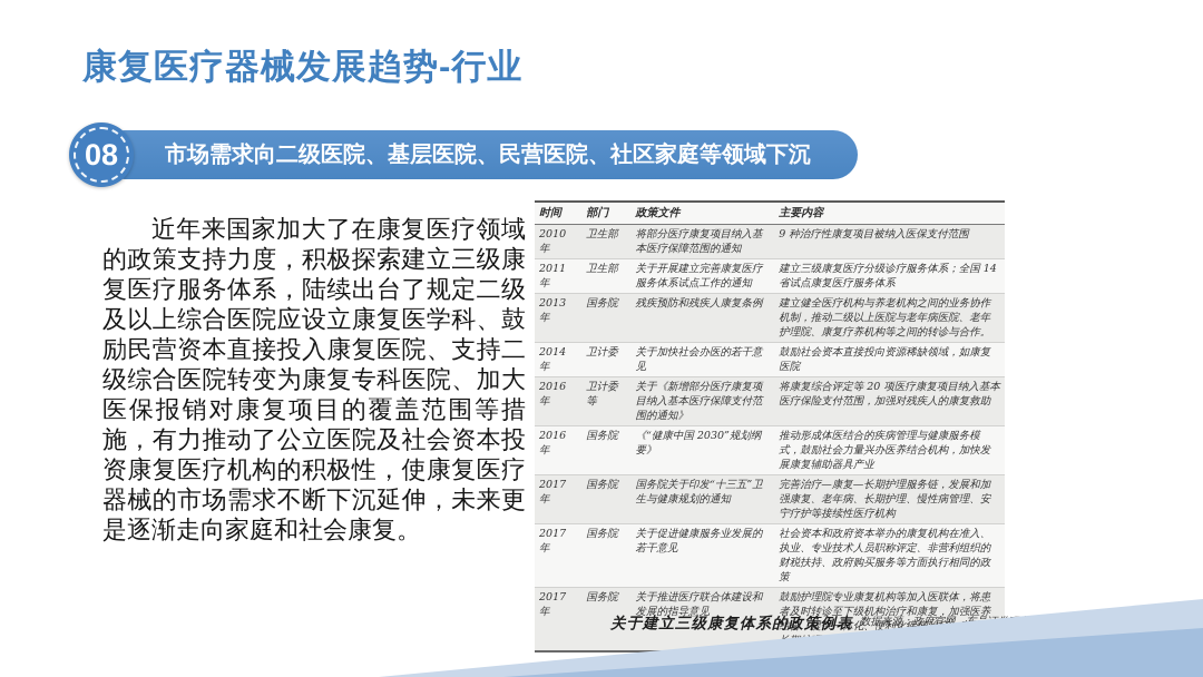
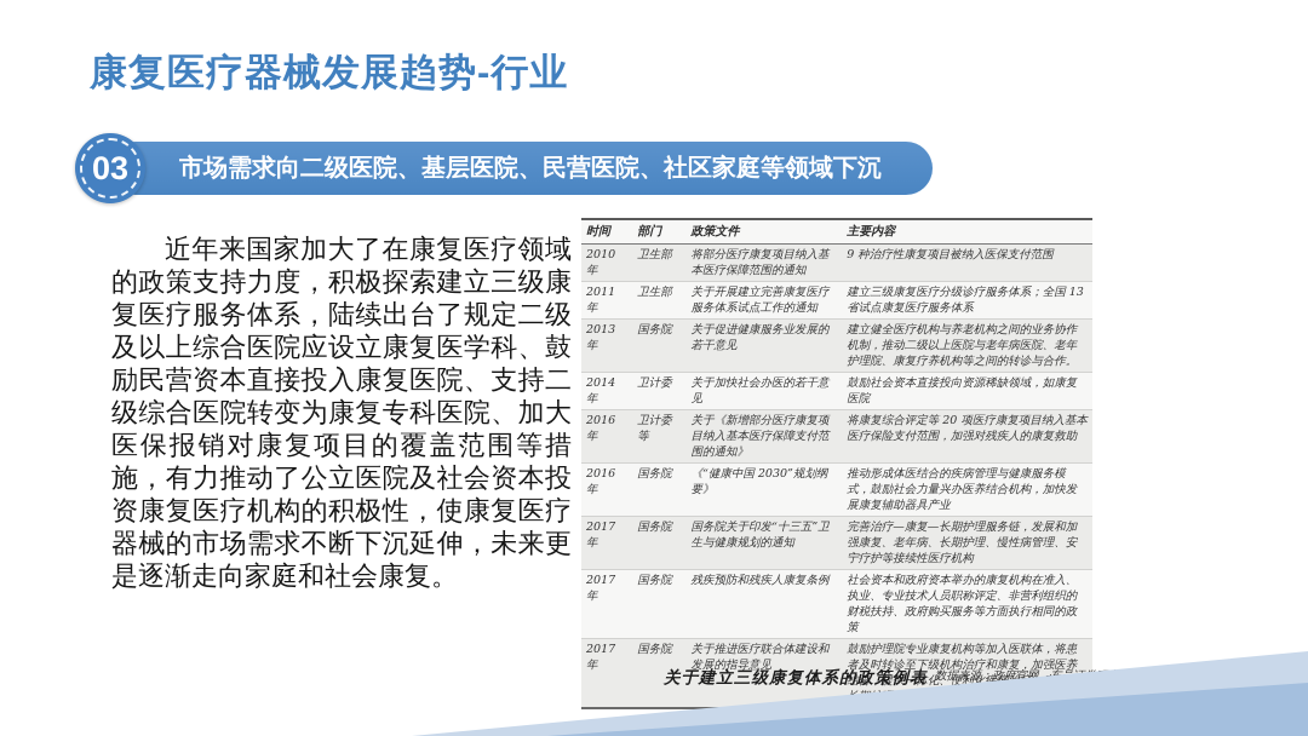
  康复医疗器械发展趋势-行业
  市场需求向二级医院、基层医院、民营医院、社区家庭等领域下沉
- 08
+ 03
  近年来国家加大了在康复医疗领域的政策支持力度，积极探索建立三级康复医疗服务体系，陆续出台了规定二级及以上综合医院应设立康复医学科、鼓励民营资本直接投入康复医院、支持二级综合医院转变为康复专科医院、加大医保报销对康复项目的覆盖范围等措施，有力推动了公立医院及社会资本投资康复医疗机构的积极性，使康复医疗器械的市场需求不断下沉延伸，未来更是逐渐走向家庭和社会康复。
  时间	部门	政策文件	主要内容
  2010 年	卫生部	将部分医疗康复项目纳入基本医疗保障范围的通知	9 种治疗性康复项目被纳入医保支付范围
- 2011 年	卫生部	关于开展建立完善康复医疗服务体系试点工作的通知	建立三级康复医疗分级诊疗服务体系；全国 14 省试点康复医疗服务体系
+ 2011 年	卫生部	关于开展建立完善康复医疗服务体系试点工作的通知	建立三级康复医疗分级诊疗服务体系；全国 13 省试点康复医疗服务体系
- 2013 年	国务院	残疾预防和残疾人康复条例	建立健全医疗机构与养老机构之间的业务协作机制，推动二级以上医院与老年病医院、老年护理院、康复疗养机构等之间的转诊与合作。
+ 2013 年	国务院	关于促进健康服务业发展的若干意见	建立健全医疗机构与养老机构之间的业务协作机制，推动二级以上医院与老年病医院、老年护理院、康复疗养机构等之间的转诊与合作。
  2014 年	卫计委	关于加快社会办医的若干意见	鼓励社会资本直接投向资源稀缺领域，如康复医院
  2016 年	卫计委等	关于《新增部分医疗康复项目纳入基本医疗保障支付范围的通知》	将康复综合评定等 20 项医疗康复项目纳入基本医疗保险支付范围，加强对残疾人的康复救助
  2016 年	国务院	《“健康中国 2030”规划纲要》	推动形成体医结合的疾病管理与健康服务模式，鼓励社会力量兴办医养结合机构，加快发展康复辅助器具产业
  2017 年	国务院	国务院关于印发“十三五”卫生与健康规划的通知	完善治疗—康复—长期护理服务链，发展和加强康复、老年病、长期护理、慢性病管理、安宁疗护等接续性医疗机构
- 2017 年	国务院	关于促进健康服务业发展的若干意见	社会资本和政府资本举办的康复机构在准入、执业、专业技术人员职称评定、非营利组织的财税扶持、政府购买服务等方面执行相同的政策
+ 2017 年	国务院	残疾预防和残疾人康复条例	社会资本和政府资本举办的康复机构在准入、执业、专业技术人员职称评定、非营利组织的财税扶持、政府购买服务等方面执行相同的政策
  2017 年	国务院	关于推进医疗联合体建设和发展的指导意见	鼓励护理院专业康复机构等加入医联体，将患者及时转诊至下级机构治疗和康复，加强医养结合，提供一体化、便利化疾
  关于建立三级康复体系的政策例表
